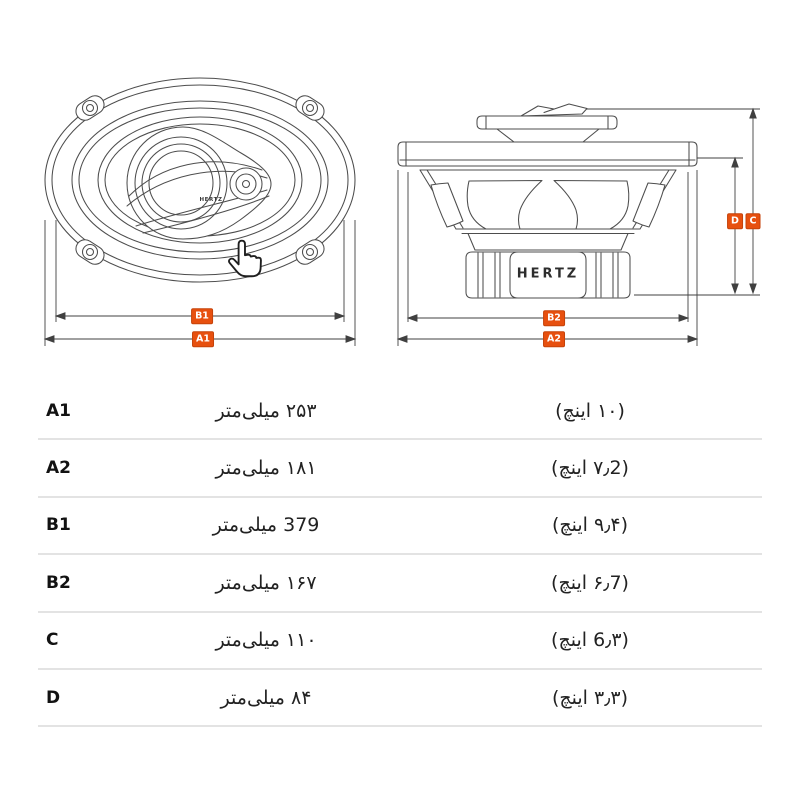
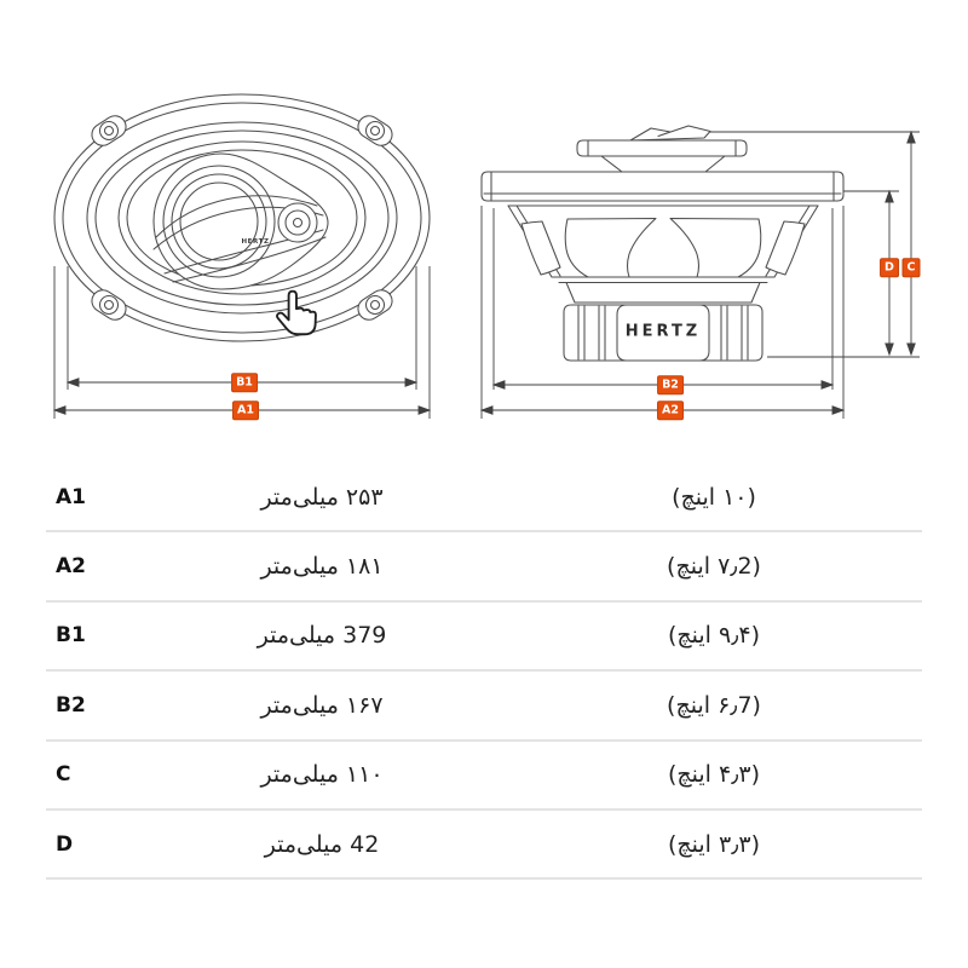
  B1
  A1
  B2
  A2
  D
  C
  HERTZ
  A1
  ۲۵۳ میلی‌متر
  (۱۰ اینچ)
  A2
  ۱۸۱ میلی‌متر
  (۷٫2 اینچ)
  B1
  379 میلی‌متر
  (۹٫۴ اینچ)
  B2
  ۱۶۷ میلی‌متر
  (۶٫7 اینچ)
  C
  ۱۱۰ میلی‌متر
- (6٫۳ اینچ)
+ (۴٫۳ اینچ)
  D
- ۸۴ میلی‌متر
+ 42 میلی‌متر
  (۳٫۳ اینچ)
